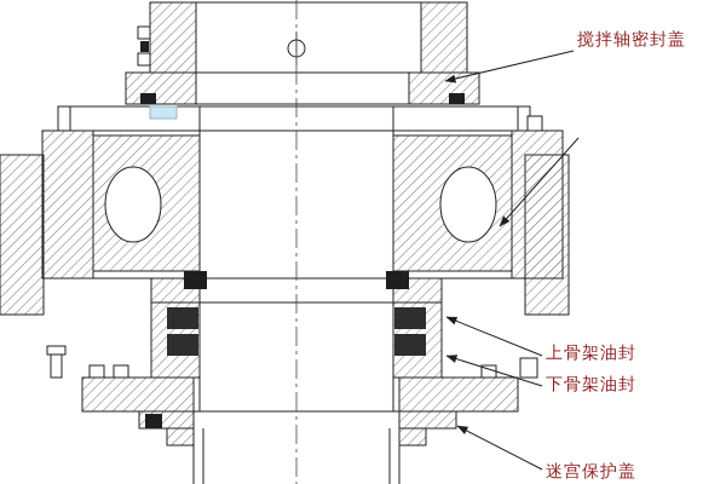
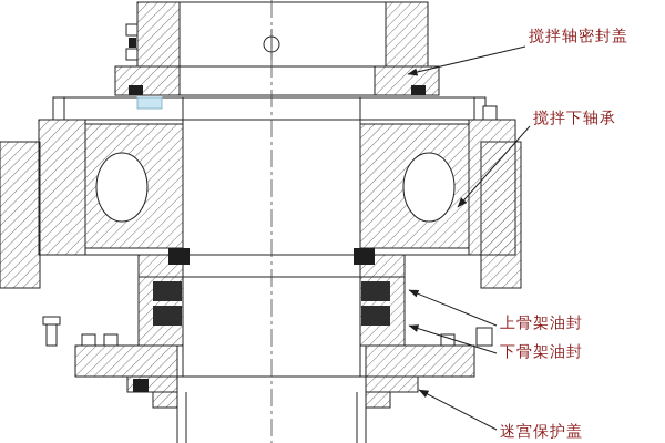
  搅拌轴密封盖
+ 搅拌下轴承
  上骨架油封
  下骨架油封
  迷宫保护盖
